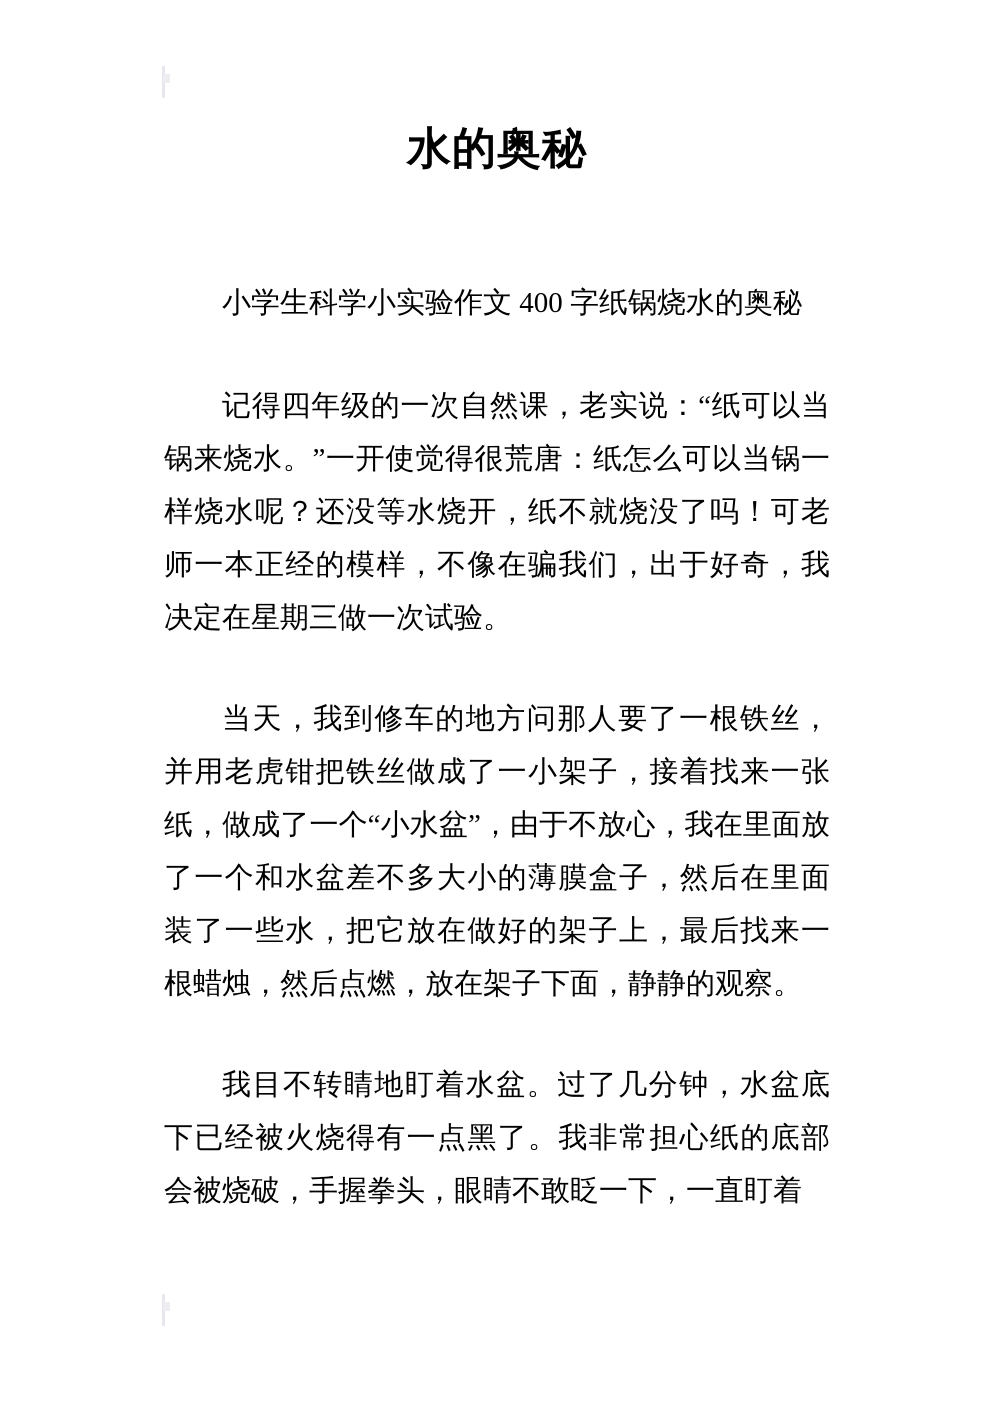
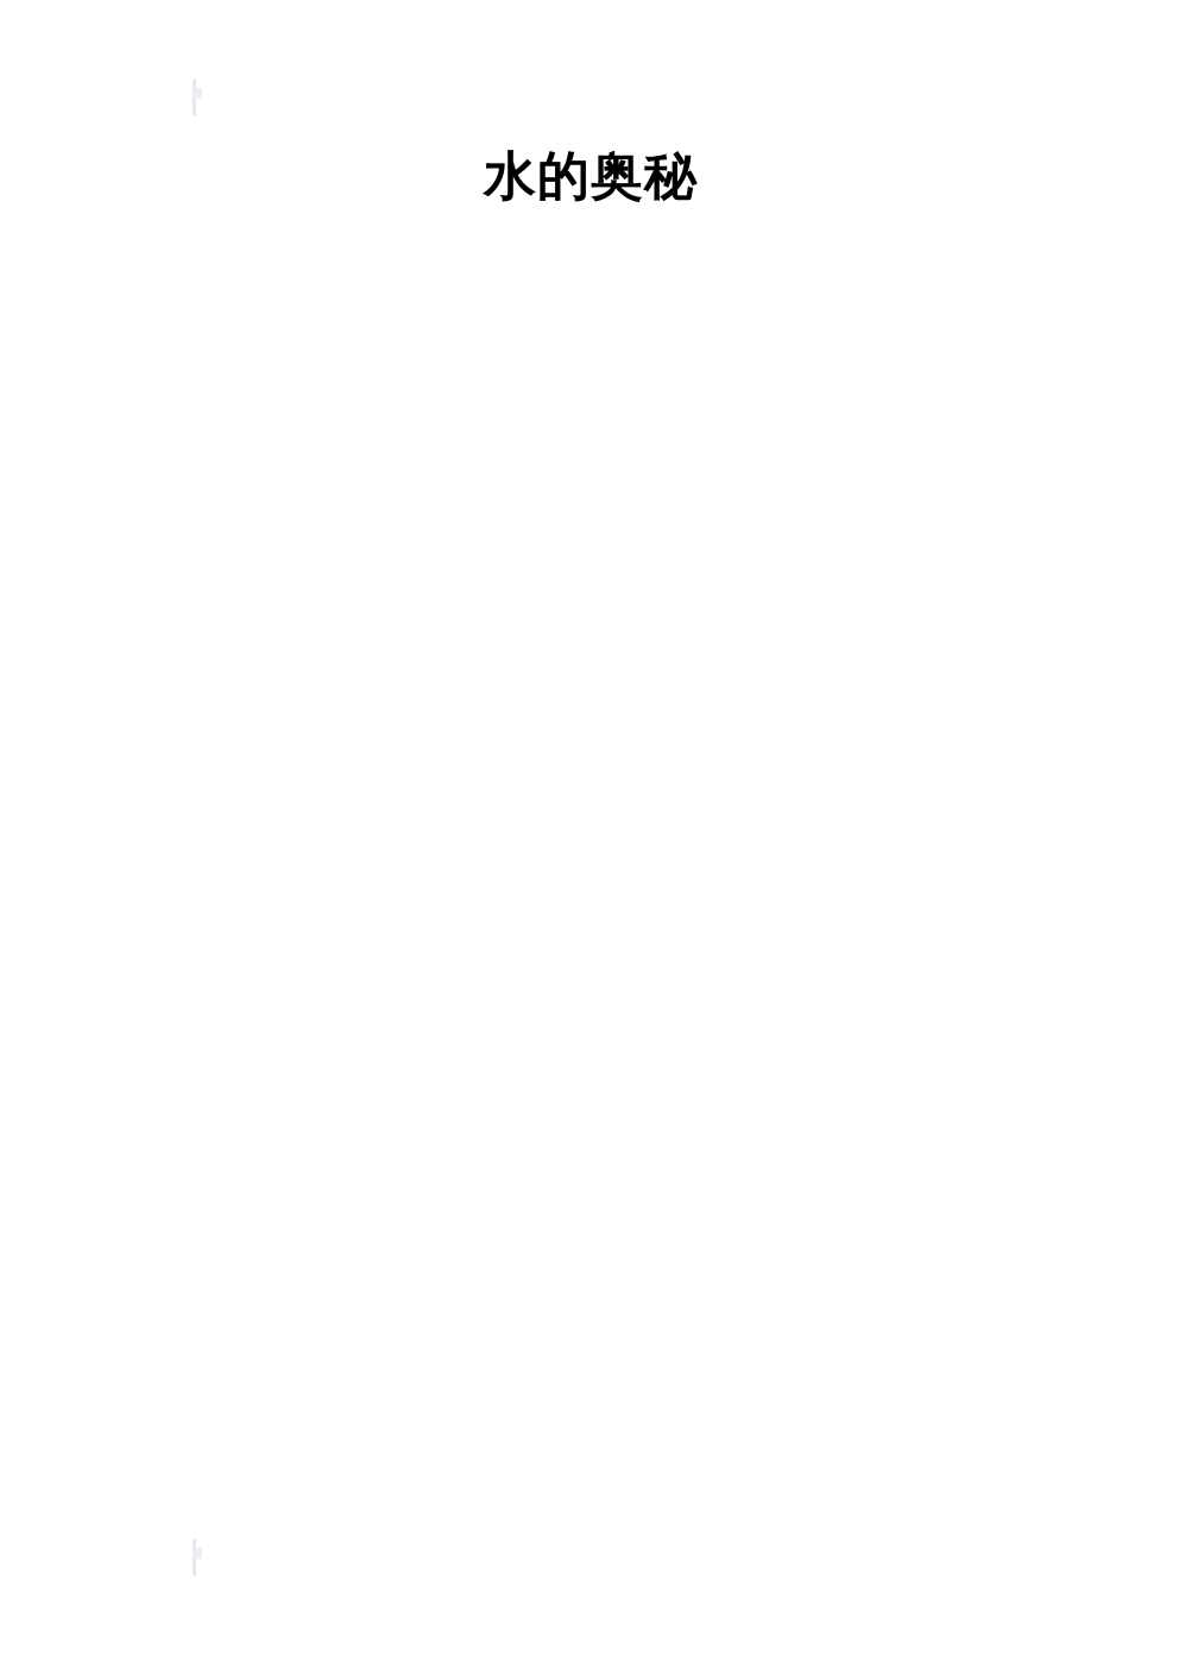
  水的奥秘
- 小学生科学小实验作文 400 字纸锅烧水的奥秘
- 记得四年级的一次自然课，老实说：“纸可以当锅来烧水。”一开使觉得很荒唐：纸怎么可以当锅一样烧水呢？还没等水烧开，纸不就烧没了吗！可老师一本正经的模样，不像在骗我们，出于好奇，我决定在星期三做一次试验。
- 当天，我到修车的地方问那人要了一根铁丝，并用老虎钳把铁丝做成了一小架子，接着找来一张纸，做成了一个“小水盆”，由于不放心，我在里面放了一个和水盆差不多大小的薄膜盒子，然后在里面装了一些水，把它放在做好的架子上，最后找来一根蜡烛，然后点燃，放在架子下面，静静的观察。
- 我目不转睛地盯着水盆。过了几分钟，水盆底下已经被火烧得有一点黑了。我非常担心纸的底部会被烧破，手握拳头，眼睛不敢眨一下，一直盯着
